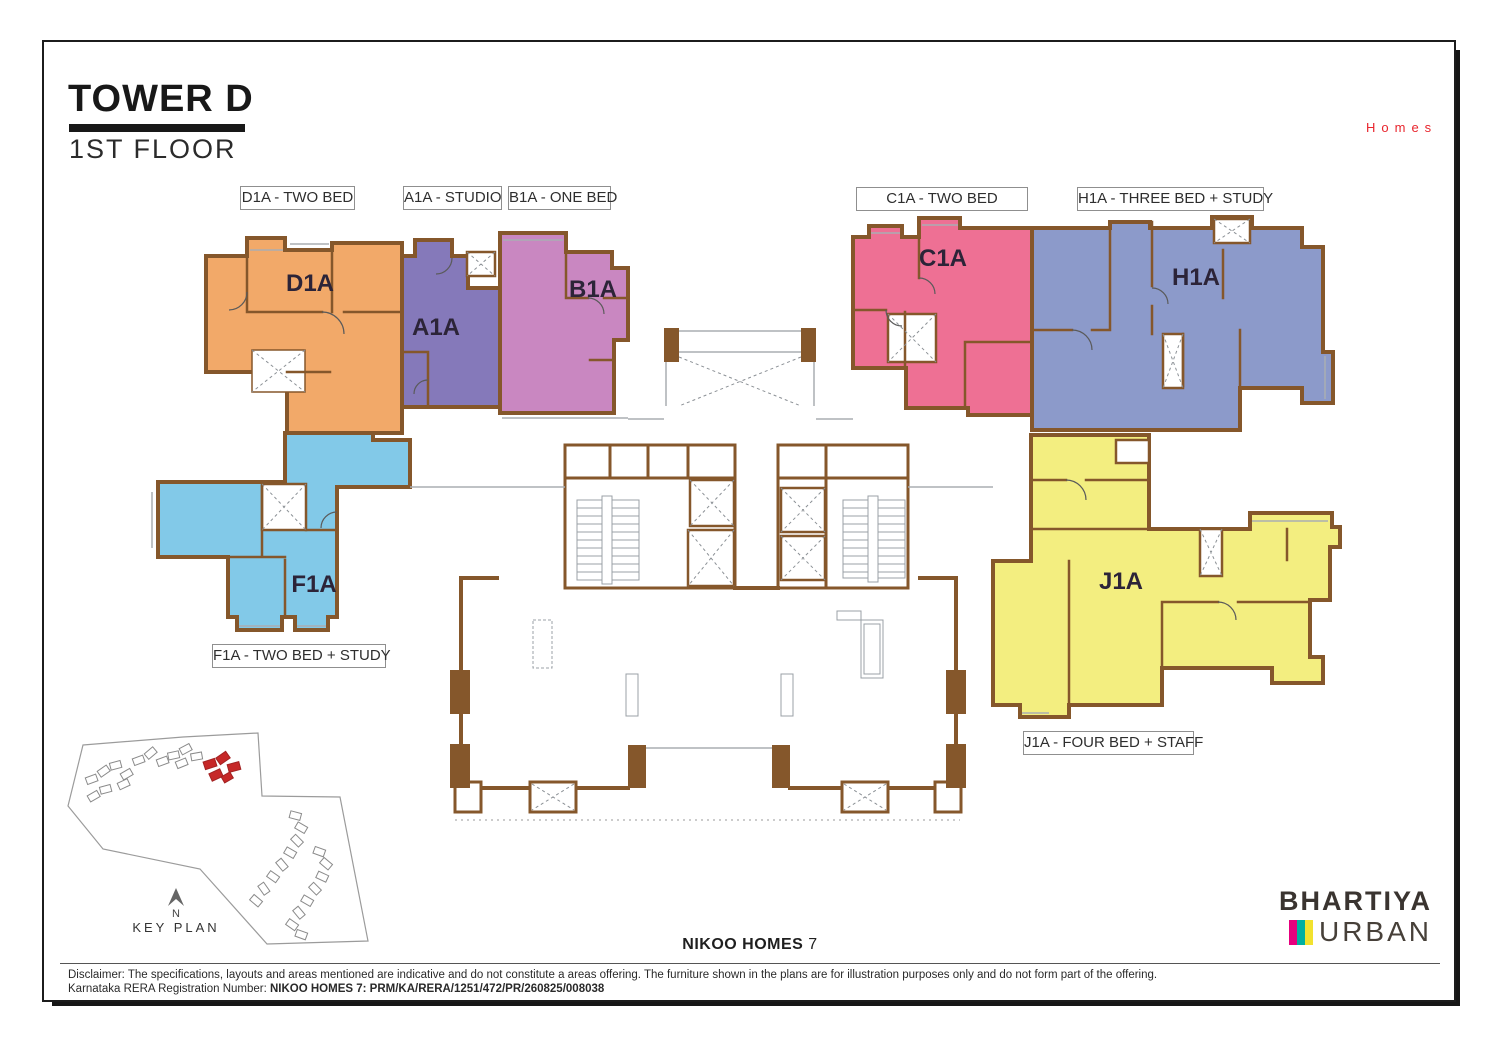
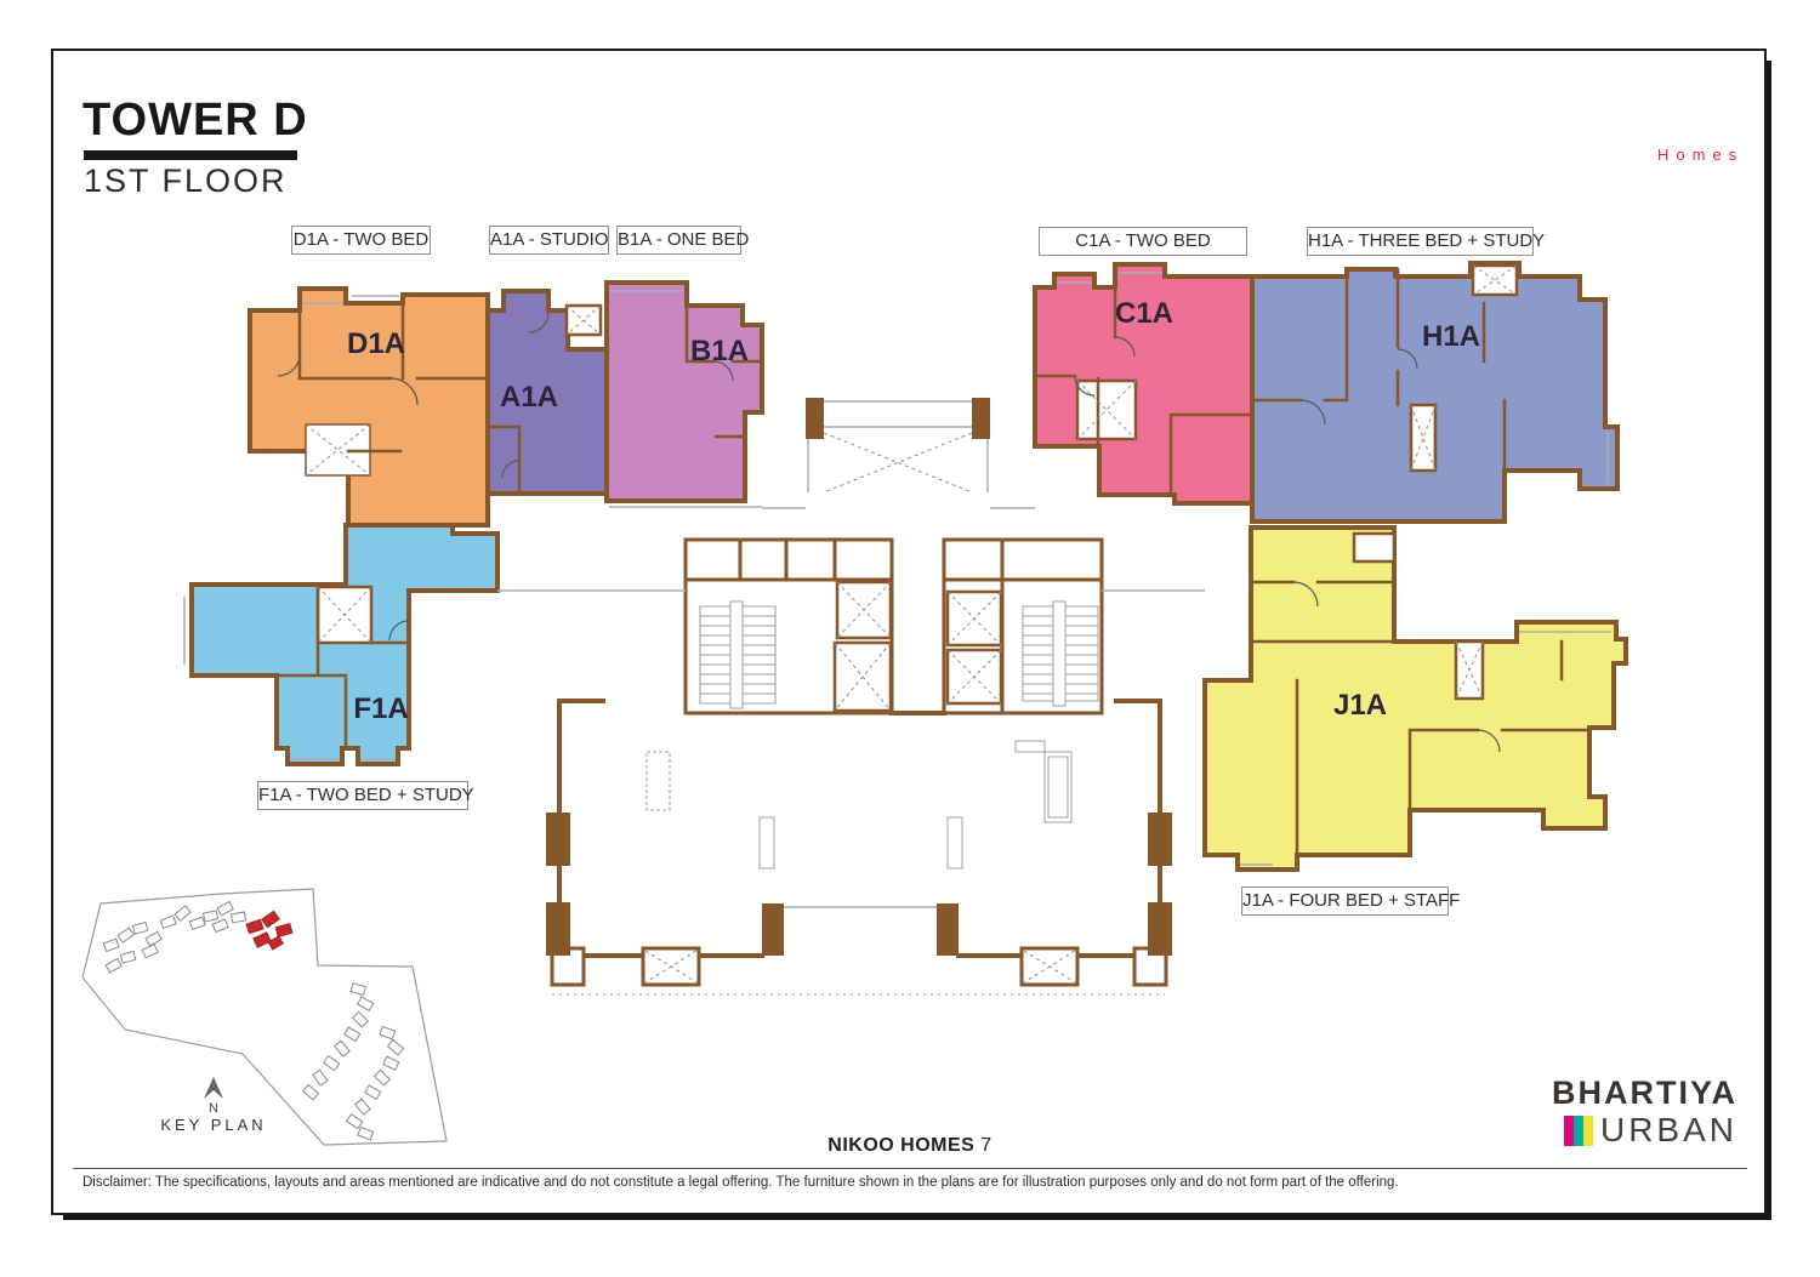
  TOWER D
  1ST FLOOR
  Homes
  D1A
  A1A
  B1A
  C1A
  H1A
  F1A
  J1A
  N
  KEY PLAN
  D1A - TWO BED
  A1A - STUDIO
  B1A - ONE BED
  C1A - TWO BED
  H1A - THREE BED + STUDY
  F1A - TWO BED + STUDY
  J1A - FOUR BED + STAFF
  NIKOO HOMES 7
  BHARTIYA
  URBAN
- Disclaimer: The specifications, layouts and areas mentioned are indicative and do not constitute a areas offering. The furniture shown in the plans are for illustration purposes only and do not form part of the offering.
+ Disclaimer: The specifications, layouts and areas mentioned are indicative and do not constitute a legal offering. The furniture shown in the plans are for illustration purposes only and do not form part of the offering.
- Karnataka RERA Registration Number: NIKOO HOMES 7: PRM/KA/RERA/1251/472/PR/260825/008038
